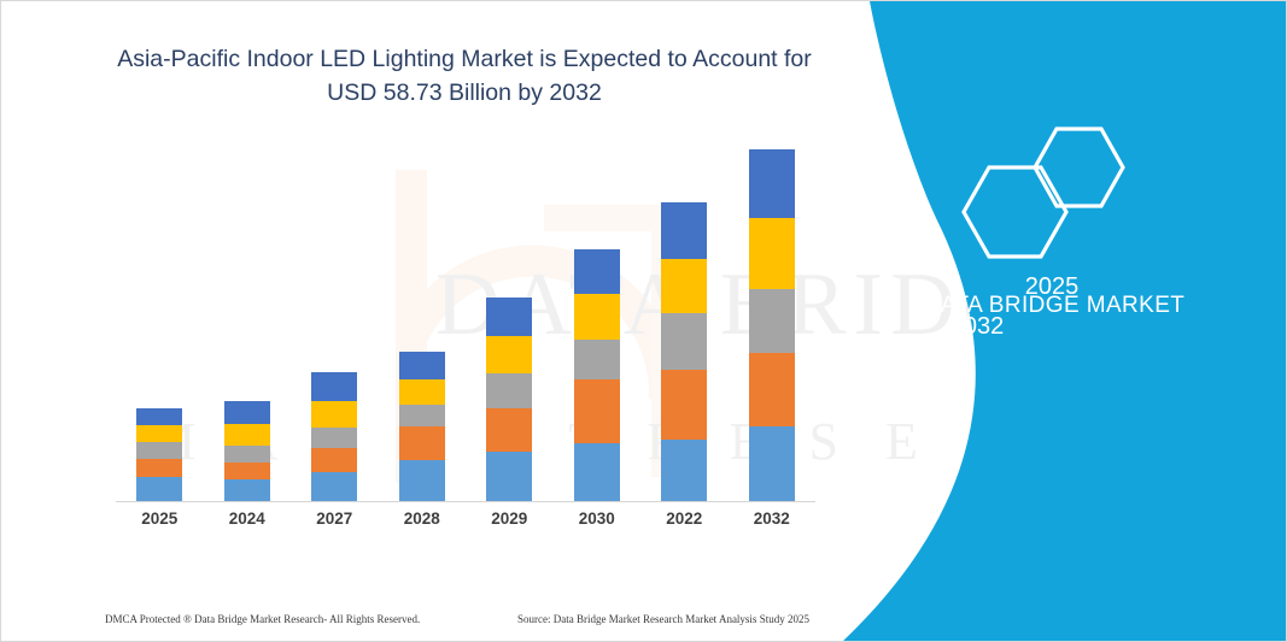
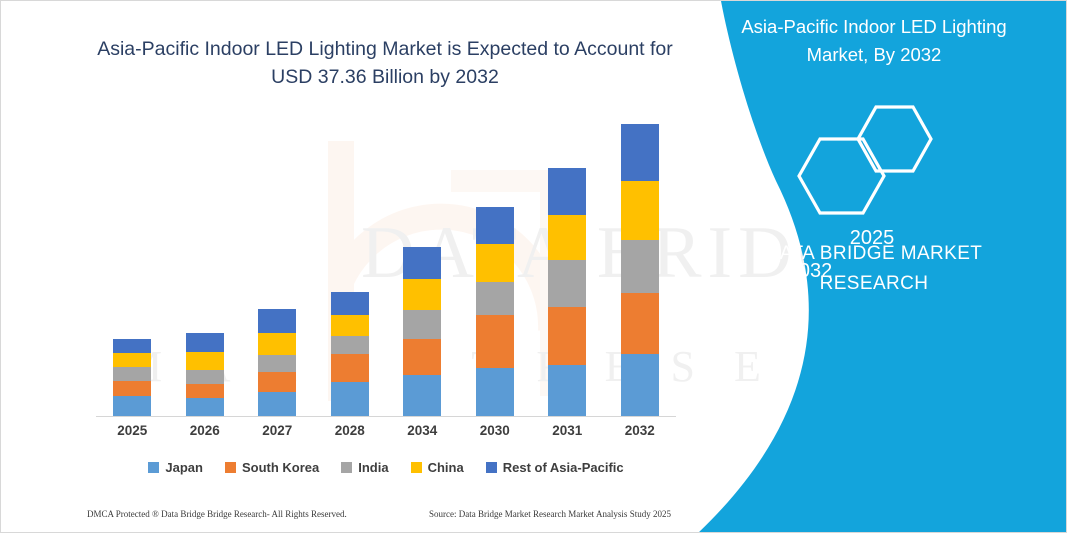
- Asia-Pacific Indoor LED Lighting Market is Expected to Account for USD 58.73 Billion by 2032
+ Asia-Pacific Indoor LED Lighting Market is Expected to Account for USD 37.36 Billion by 2032
  2025
- 2024
+ 2026
  2027
  2028
- 2029
+ 2034
  2030
- 2022
+ 2031
  2032
+ Japan
+ South Korea
+ India
+ China
+ Rest of Asia-Pacific
- DMCA Protected ® Data Bridge Market Research- All Rights Reserved.
+ DMCA Protected ® Data Bridge Bridge Research- All Rights Reserved.
  Source: Data Bridge Market Research Market Analysis Study 2025
+ Asia-Pacific Indoor LED Lighting Market, By 2032
  2032
  2025
  DATA BRIDGE MARKET
+ RESEARCH
